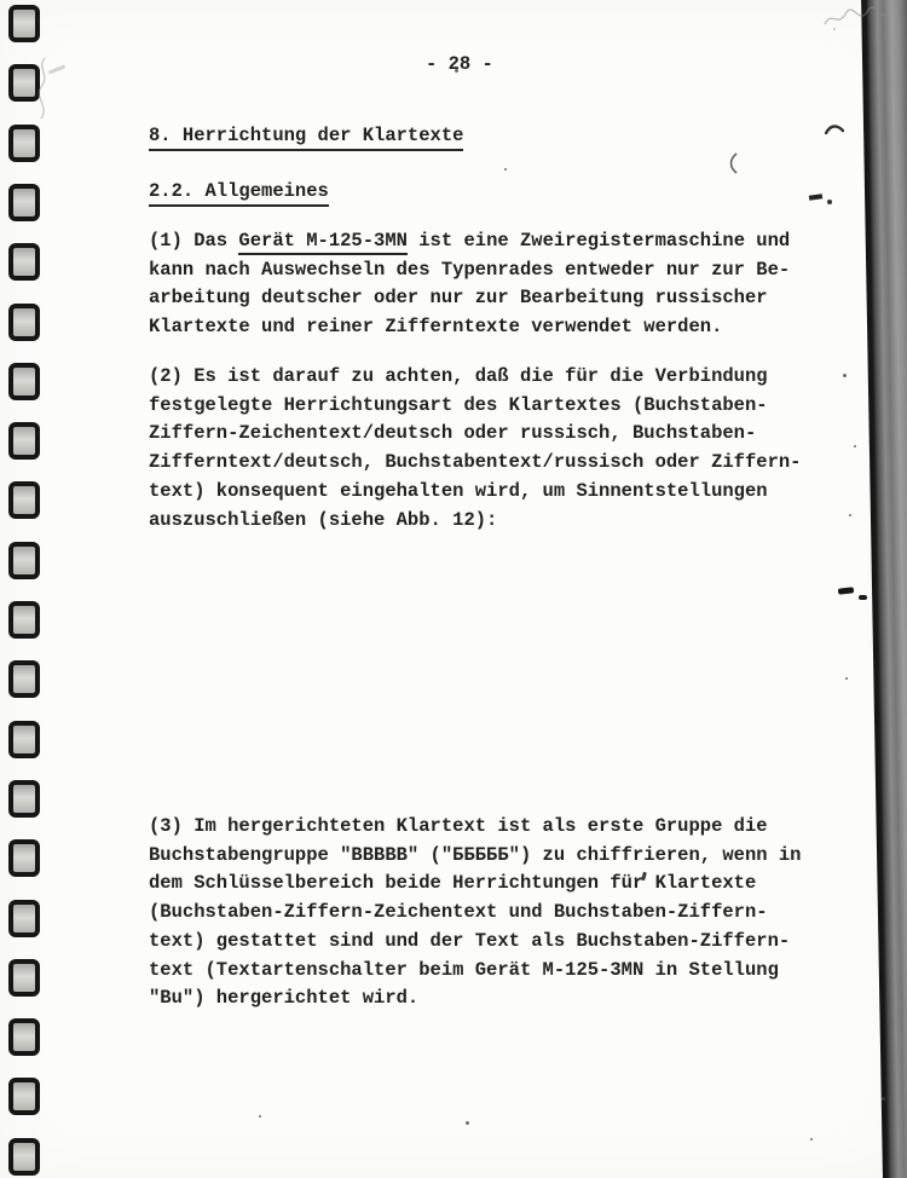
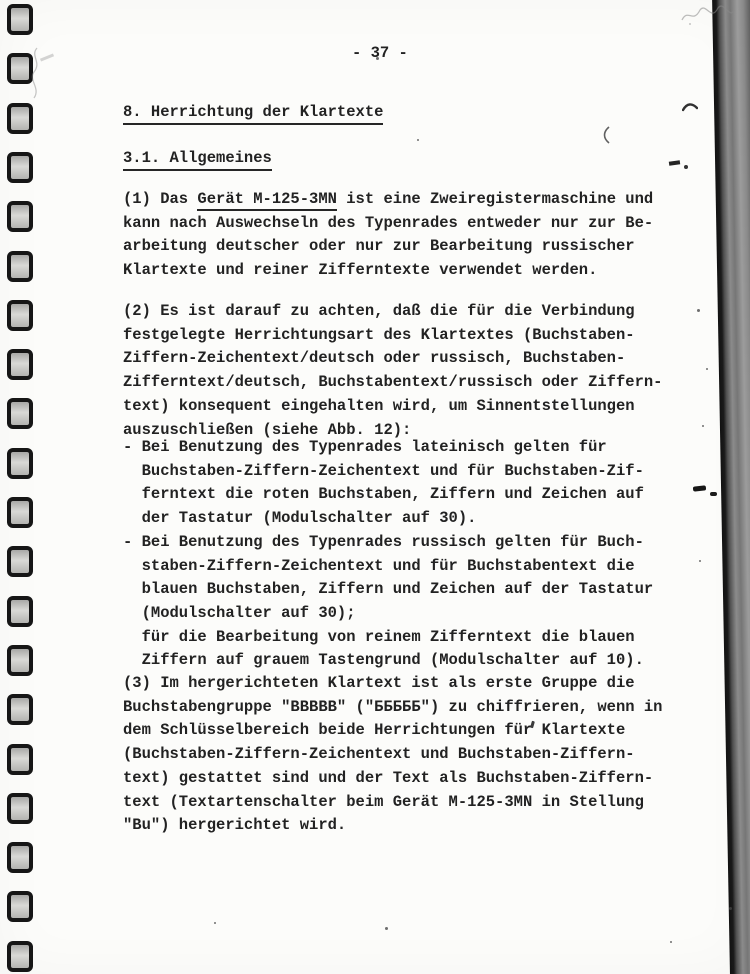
- - 28 -
+ - 37 -
  8. Herrichtung der Klartexte
- 2.2. Allgemeines
+ 3.1. Allgemeines
  (1) Das Gerät M-125-3MN ist eine Zweiregistermaschine und
  kann nach Auswechseln des Typenrades entweder nur zur Be-
  arbeitung deutscher oder nur zur Bearbeitung russischer
  Klartexte und reiner Zifferntexte verwendet werden.
  (2) Es ist darauf zu achten, daß die für die Verbindung
  festgelegte Herrichtungsart des Klartextes (Buchstaben-
  Ziffern-Zeichentext/deutsch oder russisch, Buchstaben-
  Zifferntext/deutsch, Buchstabentext/russisch oder Ziffern-
  text) konsequent eingehalten wird, um Sinnentstellungen
  auszuschließen (siehe Abb. 12):
+ - Bei Benutzung des Typenrades lateinisch gelten für
+ Buchstaben-Ziffern-Zeichentext und für Buchstaben-Zif-
+ ferntext die roten Buchstaben, Ziffern und Zeichen auf
+ der Tastatur (Modulschalter auf 30).
+ - Bei Benutzung des Typenrades russisch gelten für Buch-
+ staben-Ziffern-Zeichentext und für Buchstabentext die
+ blauen Buchstaben, Ziffern und Zeichen auf der Tastatur
+ (Modulschalter auf 30);
+ für die Bearbeitung von reinem Zifferntext die blauen
+ Ziffern auf grauem Tastengrund (Modulschalter auf 10).
  (3) Im hergerichteten Klartext ist als erste Gruppe die
  Buchstabengruppe "BBBBB" ("БББББ") zu chiffrieren, wenn in
  dem Schlüsselbereich beide Herrichtungen für Klartexte
  (Buchstaben-Ziffern-Zeichentext und Buchstaben-Ziffern-
  text) gestattet sind und der Text als Buchstaben-Ziffern-
  text (Textartenschalter beim Gerät M-125-3MN in Stellung
  "Bu") hergerichtet wird.
